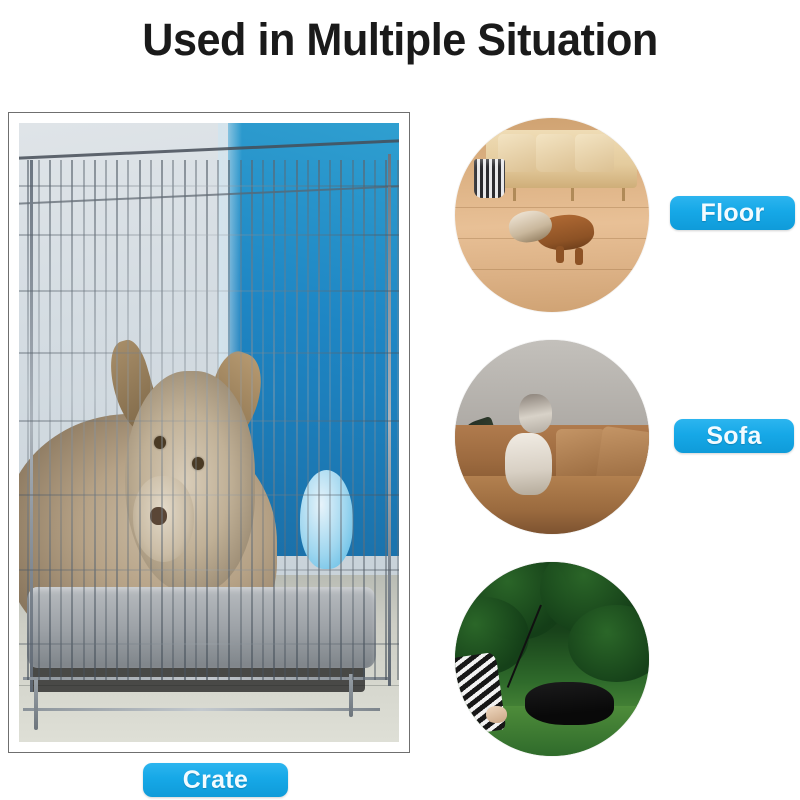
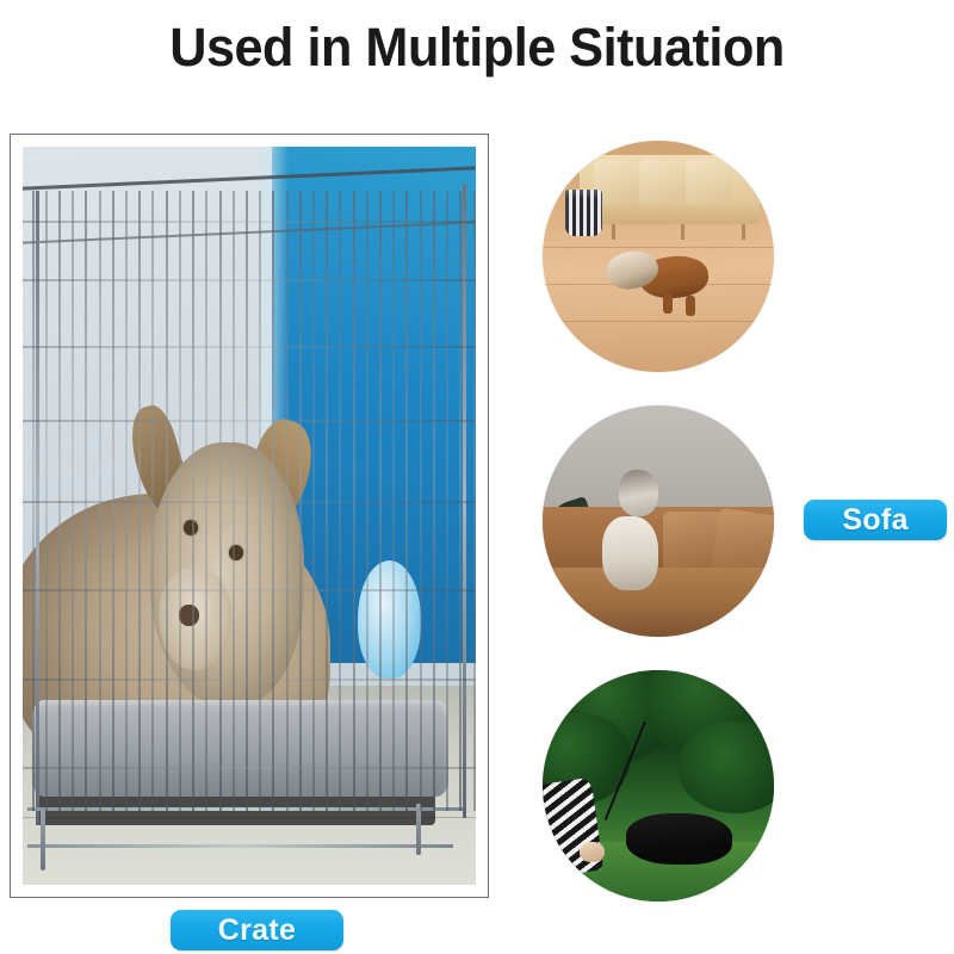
  Used in Multiple Situation
- Floor
  Sofa
  Crate
